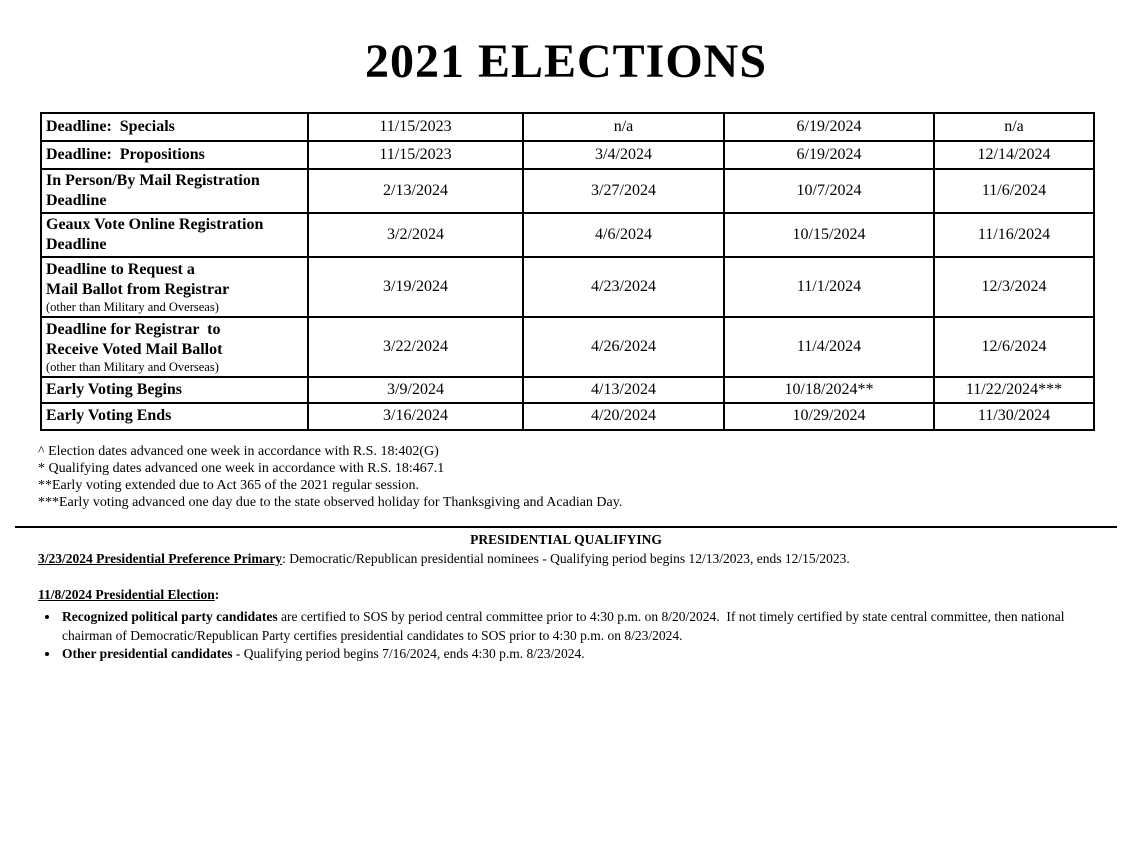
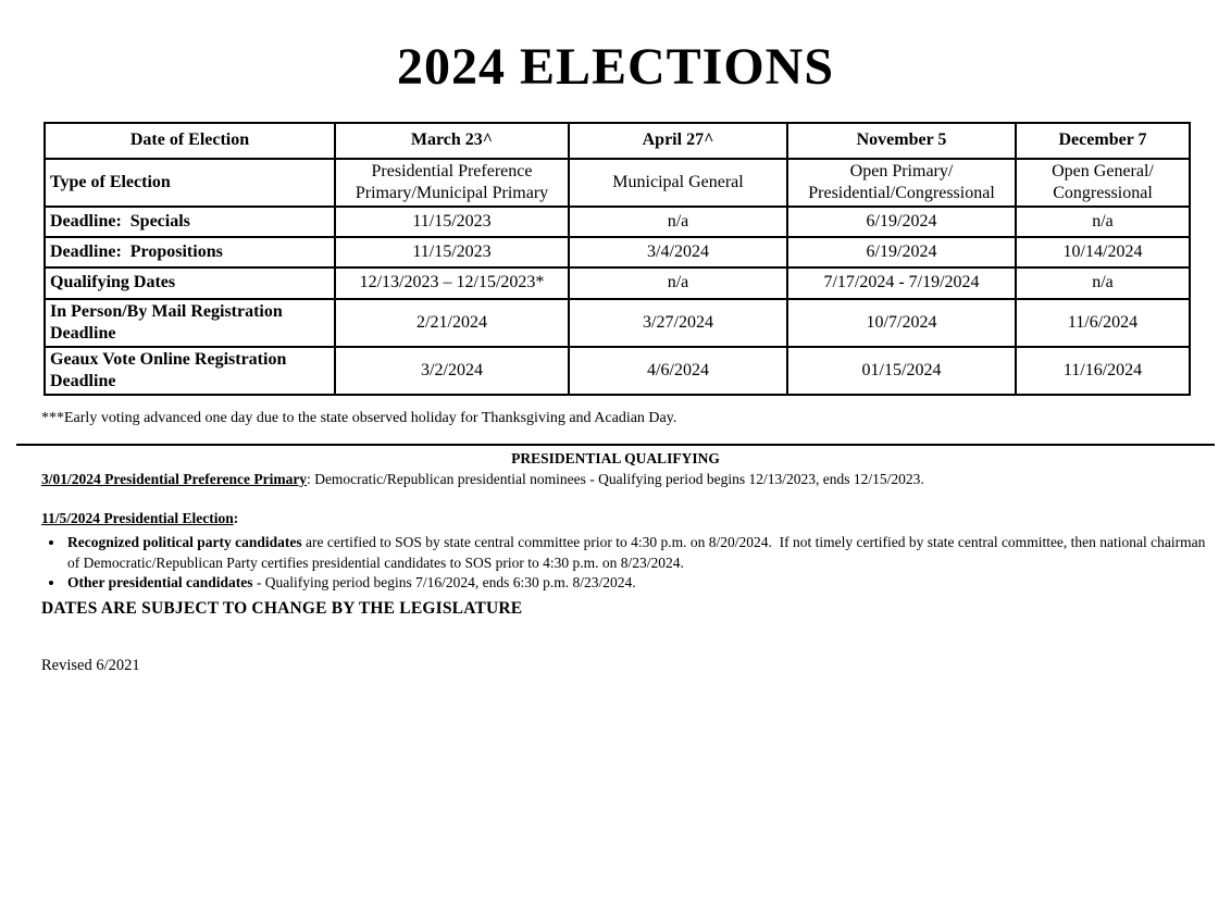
- 2021 ELECTIONS
+ 2024 ELECTIONS
+ Date of Election	March 23^	April 27^	November 5	December 7
+ Type of Election	Presidential Preference Primary/Municipal Primary	Municipal General	Open Primary/ Presidential/Congressional	Open General/ Congressional
  Deadline: Specials	11/15/2023	n/a	6/19/2024	n/a
- Deadline: Propositions	11/15/2023	3/4/2024	6/19/2024	12/14/2024
+ Deadline: Propositions	11/15/2023	3/4/2024	6/19/2024	10/14/2024
+ Qualifying Dates	12/13/2023 – 12/15/2023*	n/a	7/17/2024 - 7/19/2024	n/a
- In Person/By Mail Registration Deadline	2/13/2024	3/27/2024	10/7/2024	11/6/2024
+ In Person/By Mail Registration Deadline	2/21/2024	3/27/2024	10/7/2024	11/6/2024
- Geaux Vote Online Registration Deadline	3/2/2024	4/6/2024	10/15/2024	11/16/2024
+ Geaux Vote Online Registration Deadline	3/2/2024	4/6/2024	01/15/2024	11/16/2024
- Deadline to Request a Mail Ballot from Registrar(other than Military and Overseas)	3/19/2024	4/23/2024	11/1/2024	12/3/2024
- Deadline for Registrar to Receive Voted Mail Ballot(other than Military and Overseas)	3/22/2024	4/26/2024	11/4/2024	12/6/2024
- Early Voting Begins	3/9/2024	4/13/2024	10/18/2024**	11/22/2024***
- Early Voting Ends	3/16/2024	4/20/2024	10/29/2024	11/30/2024
- ^ Election dates advanced one week in accordance with R.S. 18:402(G)
- * Qualifying dates advanced one week in accordance with R.S. 18:467.1
- **Early voting extended due to Act 365 of the 2021 regular session.
  ***Early voting advanced one day due to the state observed holiday for Thanksgiving and Acadian Day.
  PRESIDENTIAL QUALIFYING
- 3/23/2024 Presidential Preference Primary: Democratic/Republican presidential nominees - Qualifying period begins 12/13/2023, ends 12/15/2023.
+ 3/01/2024 Presidential Preference Primary: Democratic/Republican presidential nominees - Qualifying period begins 12/13/2023, ends 12/15/2023.
- 11/8/2024 Presidential Election:
+ 11/5/2024 Presidential Election:
- Recognized political party candidates are certified to SOS by period central committee prior to 4:30 p.m. on 8/20/2024. If not timely certified by state central committee, then national chairman of Democratic/Republican Party certifies presidential candidates to SOS prior to 4:30 p.m. on 8/23/2024.
+ Recognized political party candidates are certified to SOS by state central committee prior to 4:30 p.m. on 8/20/2024. If not timely certified by state central committee, then national chairman of Democratic/Republican Party certifies presidential candidates to SOS prior to 4:30 p.m. on 8/23/2024.
- Other presidential candidates - Qualifying period begins 7/16/2024, ends 4:30 p.m. 8/23/2024.
+ Other presidential candidates - Qualifying period begins 7/16/2024, ends 6:30 p.m. 8/23/2024.
+ DATES ARE SUBJECT TO CHANGE BY THE LEGISLATURE
+ Revised 6/2021
